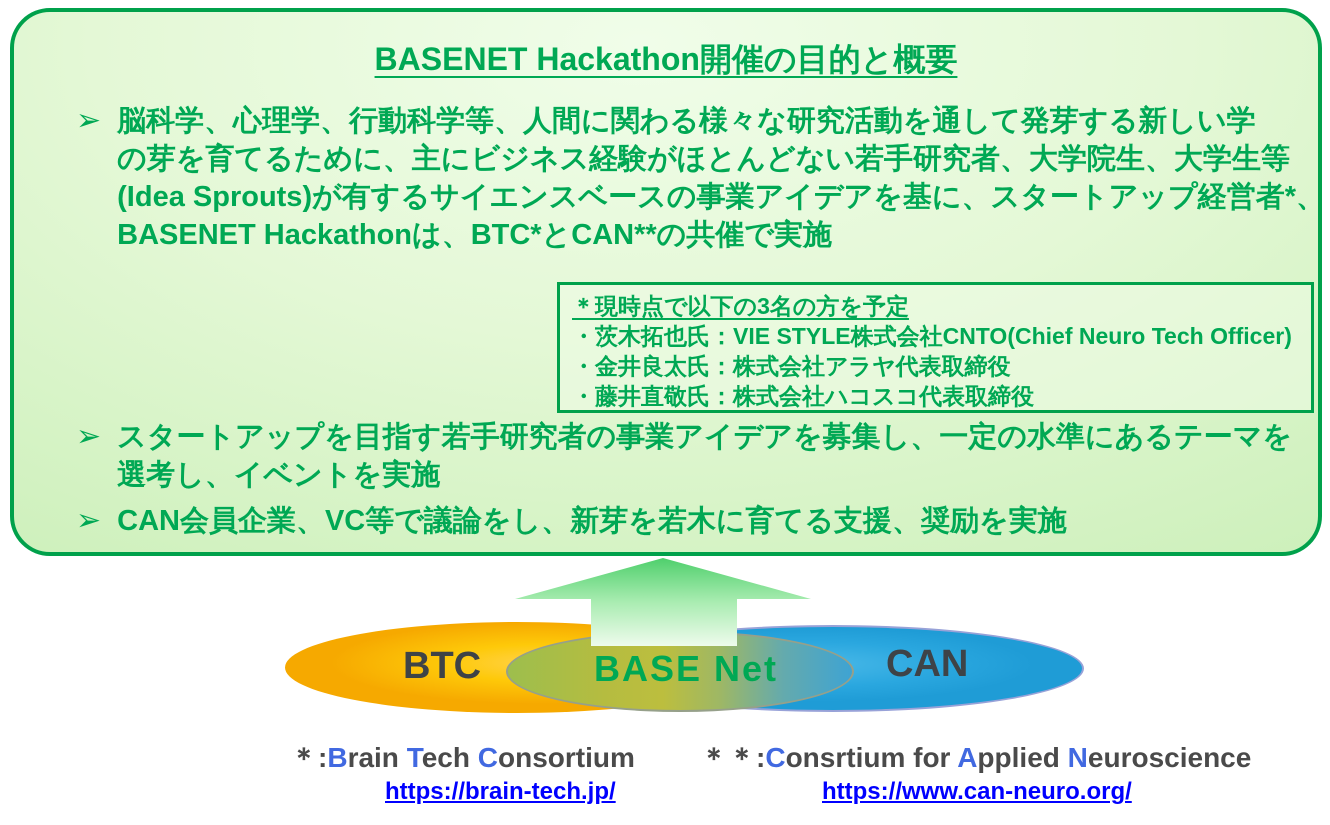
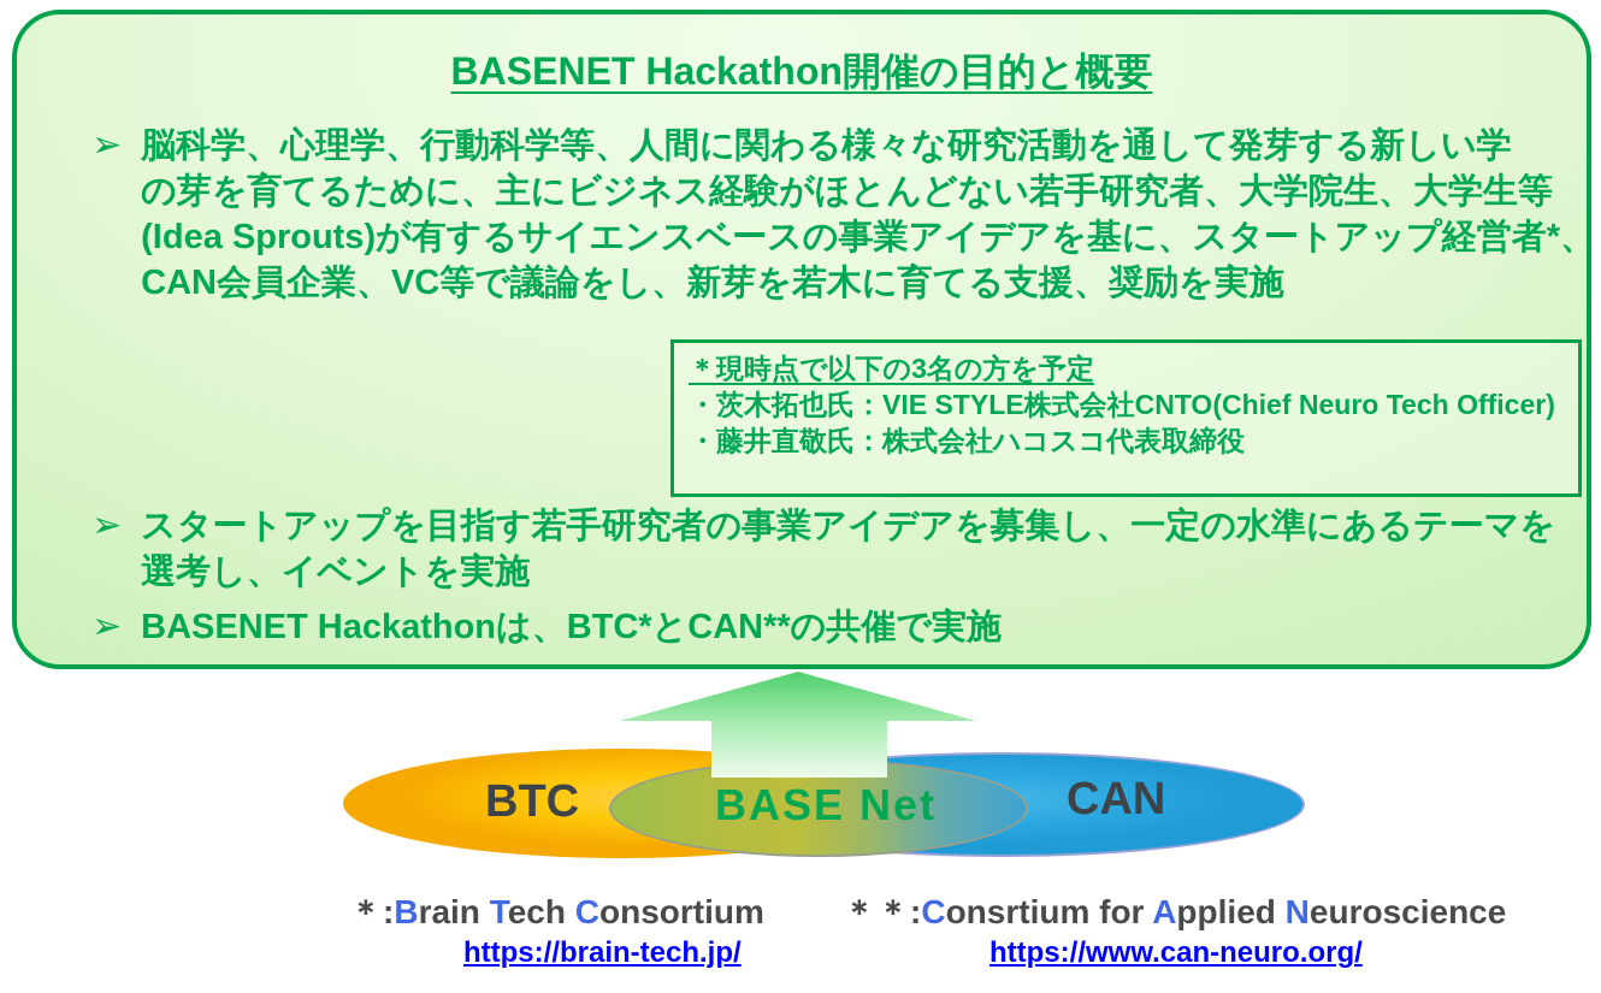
  BASENET Hackathon開催の目的と概要
  ➢
  脳科学、心理学、行動科学等、人間に関わる様々な研究活動を通して発芽する新しい学
  の芽を育てるために、主にビジネス経験がほとんどない若手研究者、大学院生、大学生等
  (Idea Sprouts)が有するサイエンスベースの事業アイデアを基に、スタートアップ経営者*、
- BASENET Hackathonは、BTC*とCAN**の共催で実施
+ CAN会員企業、VC等で議論をし、新芽を若木に育てる支援、奨励を実施
  ＊現時点で以下の3名の方を予定
  ・茨木拓也氏：VIE STYLE株式会社CNTO(Chief Neuro Tech Officer)
- ・金井良太氏：株式会社アラヤ代表取締役
  ・藤井直敬氏：株式会社ハコスコ代表取締役
  ➢
  スタートアップを目指す若手研究者の事業アイデアを募集し、一定の水準にあるテーマを
  選考し、イベントを実施
  ➢
- CAN会員企業、VC等で議論をし、新芽を若木に育てる支援、奨励を実施
+ BASENET Hackathonは、BTC*とCAN**の共催で実施
  BTC
  BASE Net
  CAN
  ＊:Brain Tech Consortium
  https://brain-tech.jp/
  ＊＊:Consrtium for Applied Neuroscience
  https://www.can-neuro.org/
